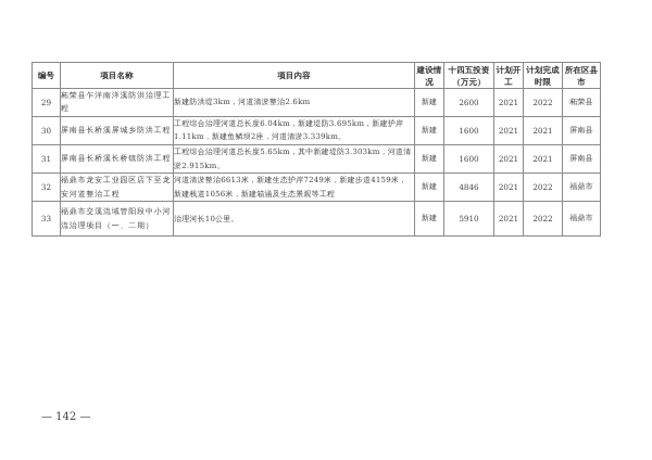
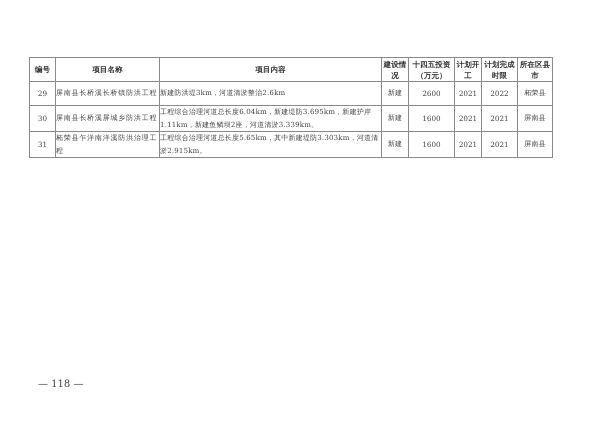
  编号	项目名称	项目内容	建设情况	十四五投资（万元）	计划开工	计划完成时限	所在区县市
- 29	柘荣县乍洋南洋溪防洪治理工程	新建防洪堤3km，河道清淤整治2.6km	新建	2600	2021	2022	柘荣县
+ 29	屏南县长桥溪长桥镇防洪工程	新建防洪堤3km，河道清淤整治2.6km	新建	2600	2021	2022	柘荣县
  30	屏南县长桥溪屏城乡防洪工程	工程综合治理河道总长度6.04km，新建堤防3.695km，新建护岸1.11km，新建鱼鳞坝2座，河道清淤3.339km。	新建	1600	2021	2021	屏南县
- 31	屏南县长桥溪长桥镇防洪工程	工程综合治理河道总长度5.65km，其中新建堤防3.303km，河道清淤2.915km。	新建	1600	2021	2021	屏南县
+ 31	柘荣县乍洋南洋溪防洪治理工程	工程综合治理河道总长度5.65km，其中新建堤防3.303km，河道清淤2.915km。	新建	1600	2021	2021	屏南县
- 32	福鼎市龙安工业园区店下至龙安河道整治工程	河道清淤整治6613米，新建生态护岸7249米，新建步道4159米，新建栈道1056米，新建箱涵及生态景观等工程	新建	4846	2021	2022	福鼎市
- 33	福鼎市交溪流域管阳段中小河流治理项目（一、二期）	治理河长10公里。	新建	5910	2021	2022	福鼎市
- — 142 —
+ — 118 —
